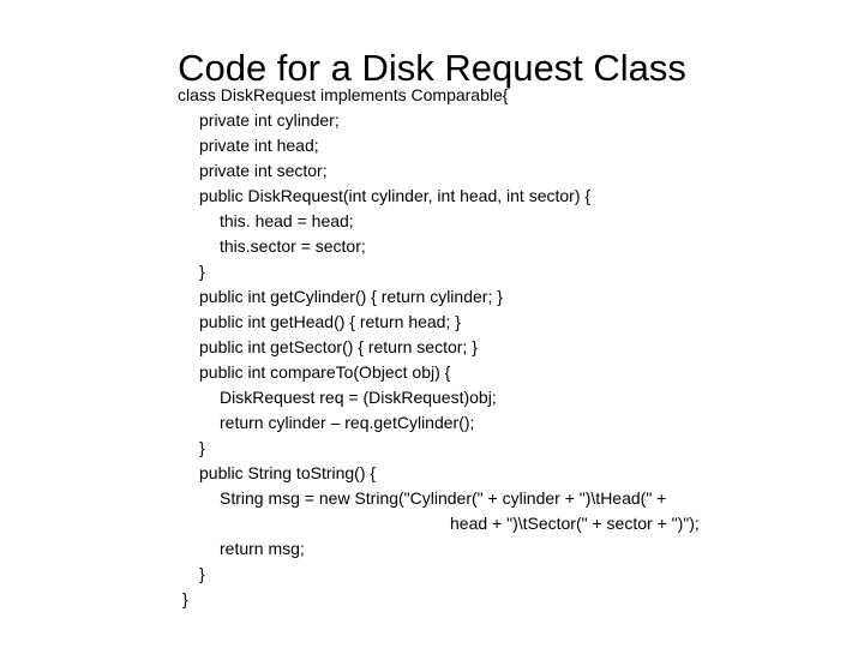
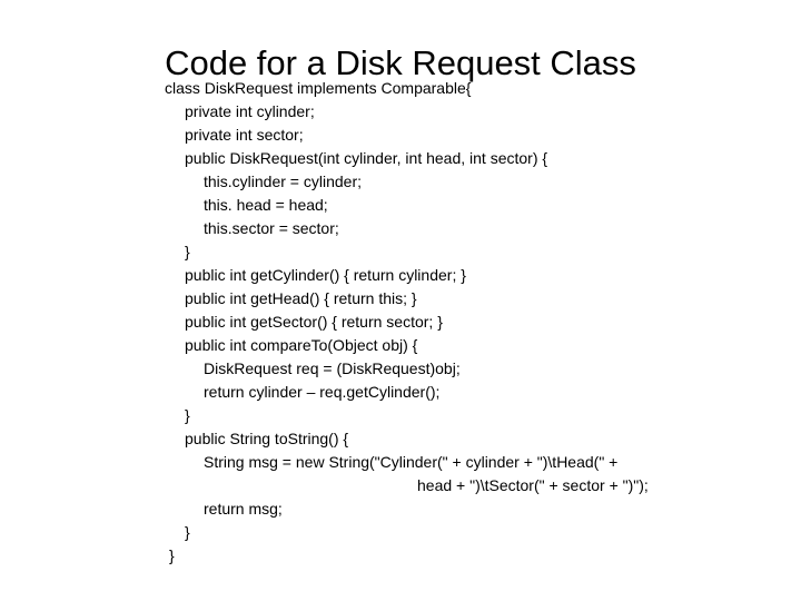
  Code for a Disk Request Class
  class DiskRequest implements Comparable{
  private int cylinder;
- private int head;
  private int sector;
  public DiskRequest(int cylinder, int head, int sector) {
+ this.cylinder = cylinder;
  this. head = head;
  this.sector = sector;
  }
  public int getCylinder() { return cylinder; }
- public int getHead() { return head; }
+ public int getHead() { return this; }
  public int getSector() { return sector; }
  public int compareTo(Object obj) {
  DiskRequest req = (DiskRequest)obj;
  return cylinder – req.getCylinder();
  }
  public String toString() {
  String msg = new String("Cylinder(" + cylinder + ")\tHead(" +
  head + ")\tSector(" + sector + ")");
  return msg;
  }
  }
